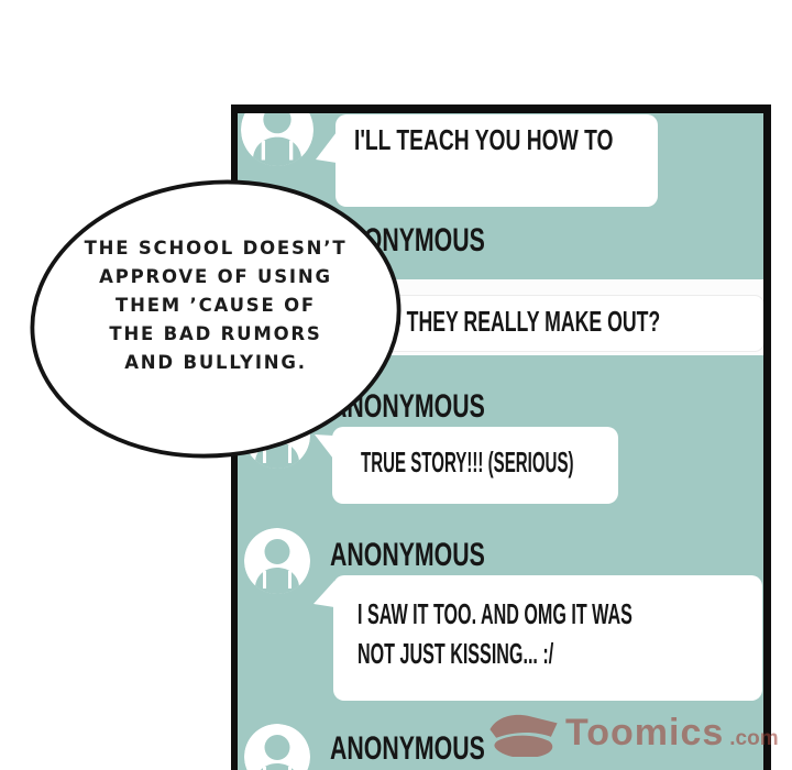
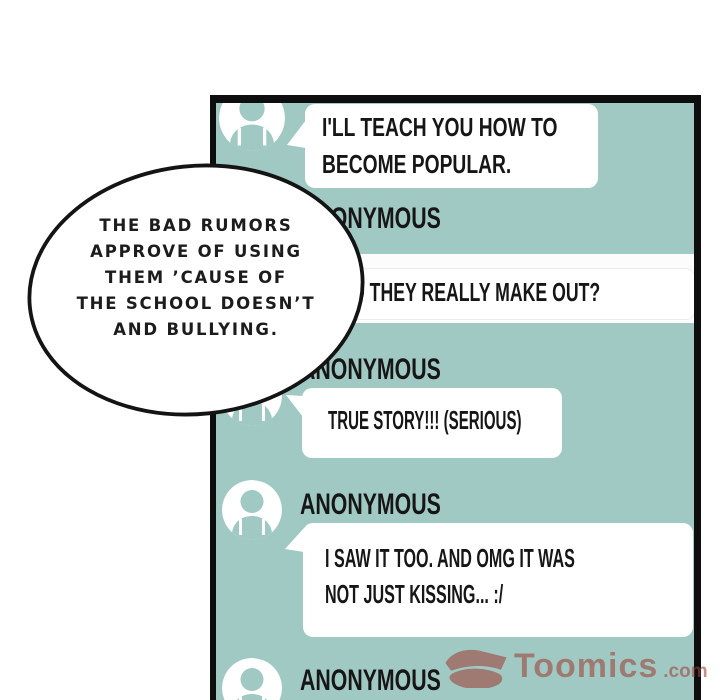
  I'LL TEACH YOU HOW TO
+ BECOME POPULAR.
  THEY REALLY MAKE OUT?
  NONYMOUS
  TRUE STORY!!! (SERIOUS)
  ANONYMOUS
  I SAW IT TOO. AND OMG IT WAS
  NOT JUST KISSING... :/
  ANONYMOUS
- THE SCHOOL DOESN’T
+ THE BAD RUMORS
  APPROVE OF USING
  THEM ’CAUSE OF
- THE BAD RUMORS
+ THE SCHOOL DOESN’T
  AND BULLYING.
  Toomics
  .com
